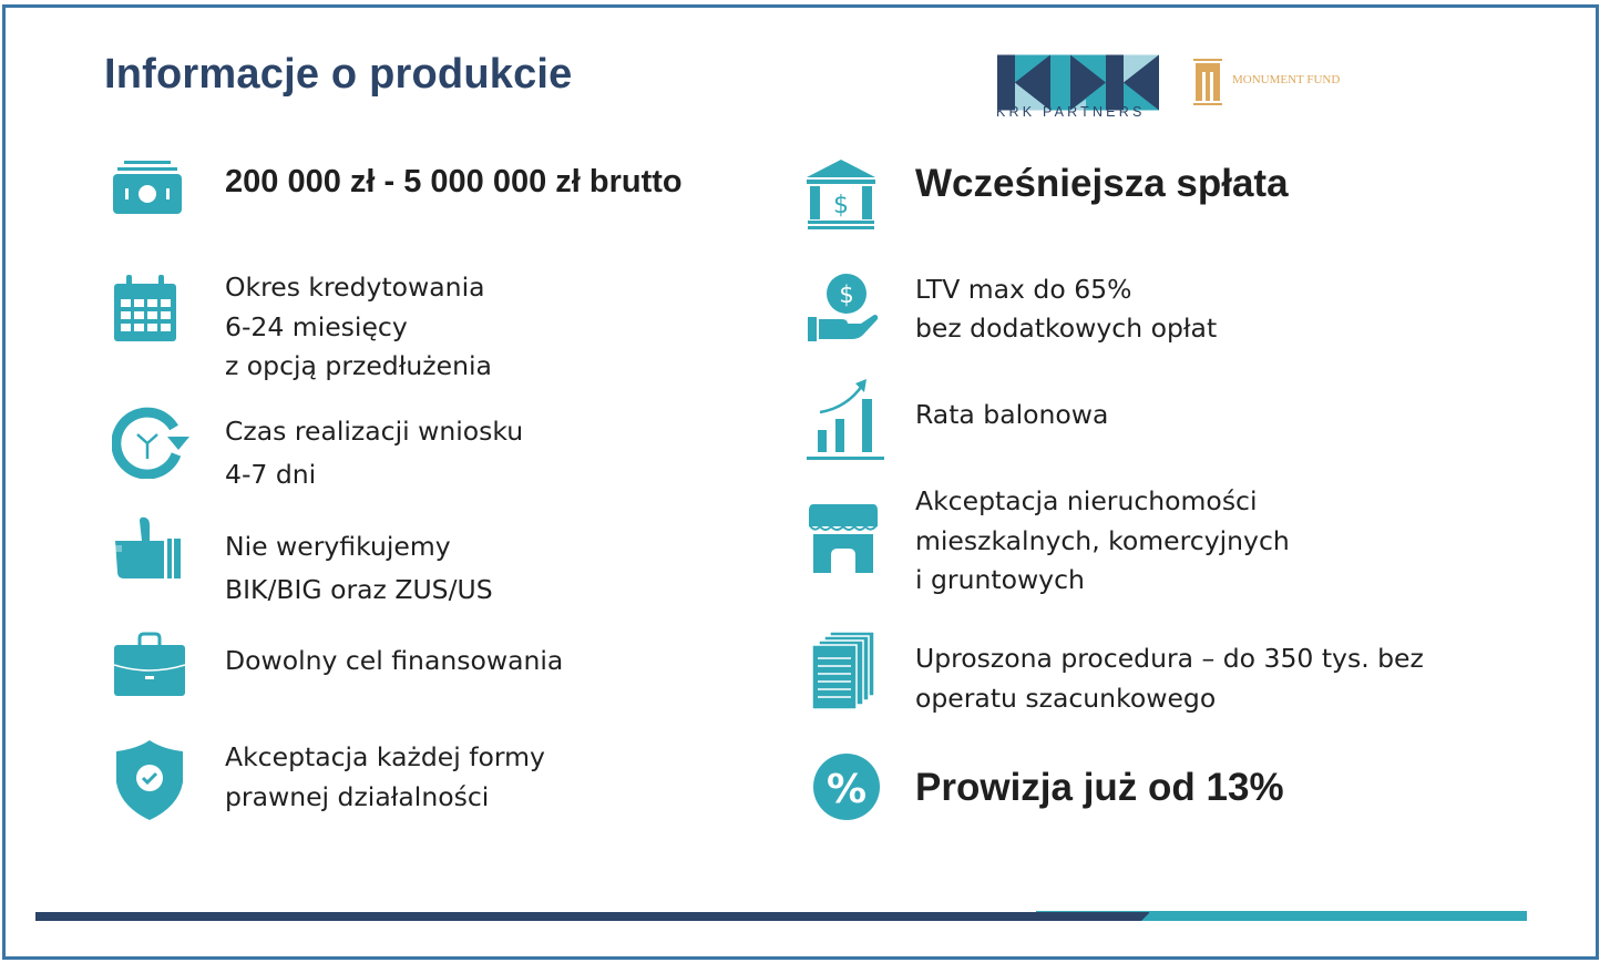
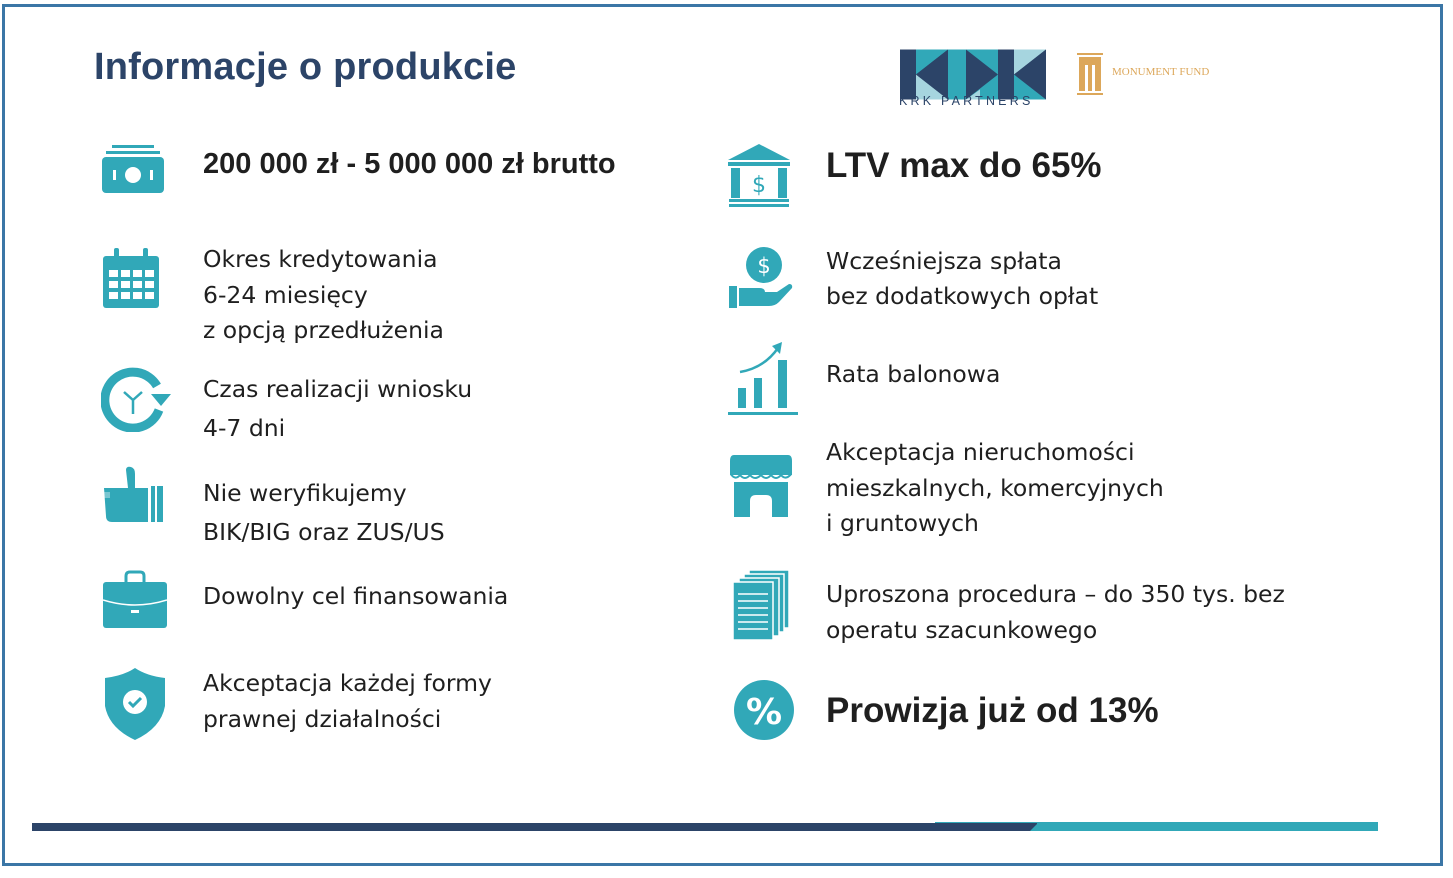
  Informacje o produkcie
  KRK PARTNERS
  MONUMENT FUND
  200 000 zł - 5 000 000 zł brutto
  Okres kredytowania
  6-24 miesięcy
  z opcją przedłużenia
  Czas realizacji wniosku
  4-7 dni
  Nie weryfikujemy
  BIK/BIG oraz ZUS/US
  Dowolny cel finansowania
  Akceptacja każdej formy
  prawnej działalności
  $
- Wcześniejsza spłata
+ LTV max do 65%
  $
- LTV max do 65%
+ Wcześniejsza spłata
  bez dodatkowych opłat
  Rata balonowa
  Akceptacja nieruchomości
  mieszkalnych, komercyjnych
  i gruntowych
  Uproszona procedura – do 350 tys. bez
  operatu szacunkowego
  %
  Prowizja już od 13%
